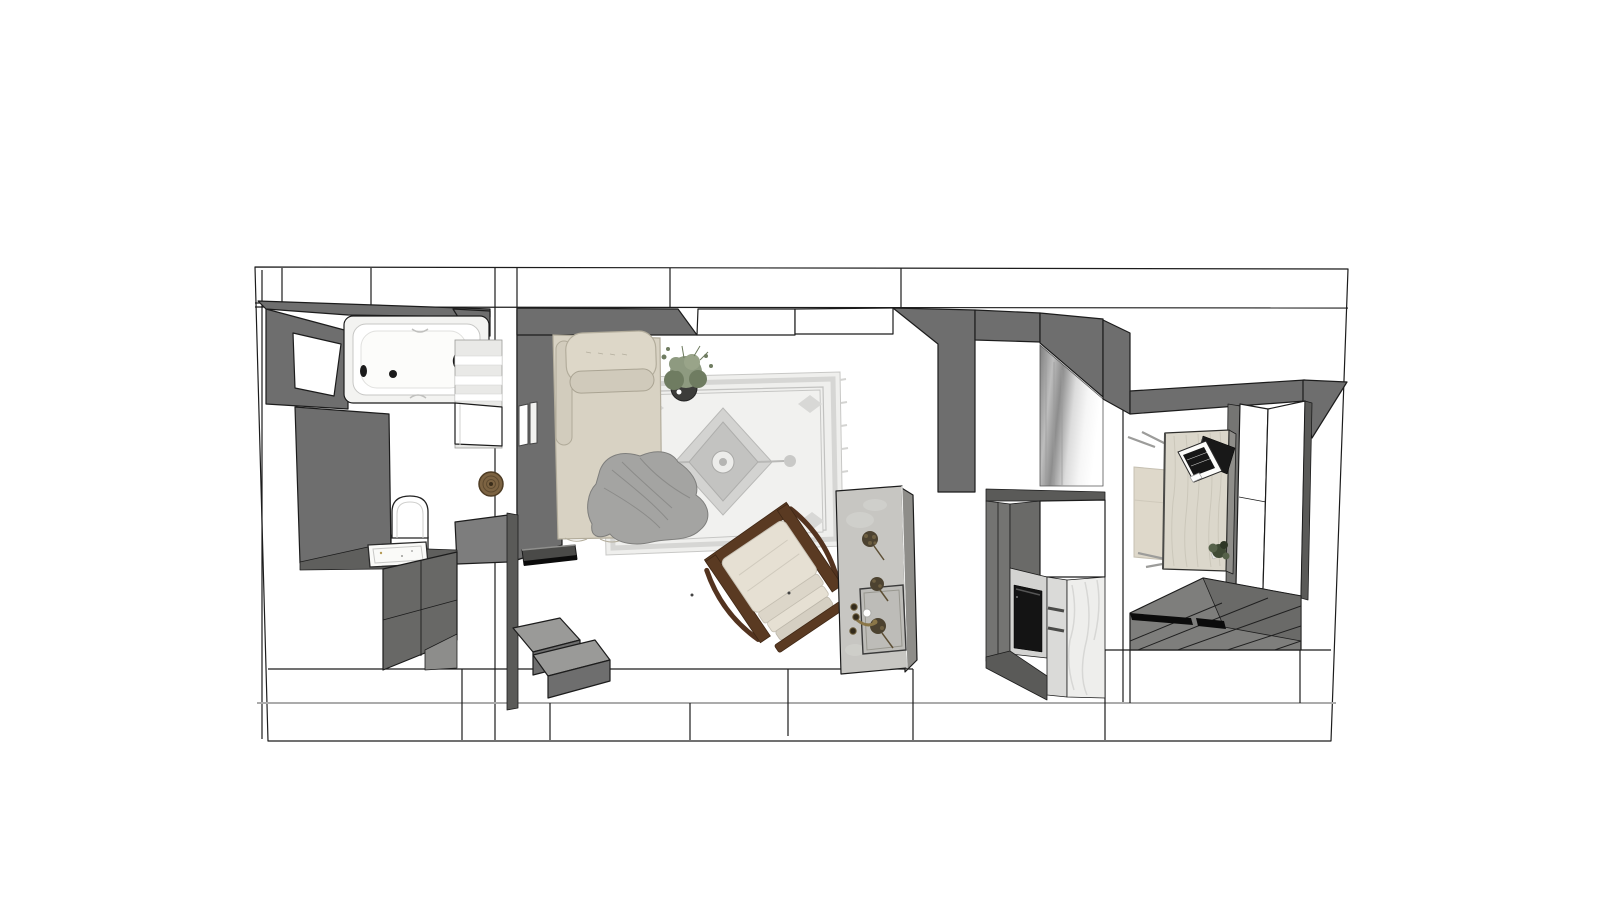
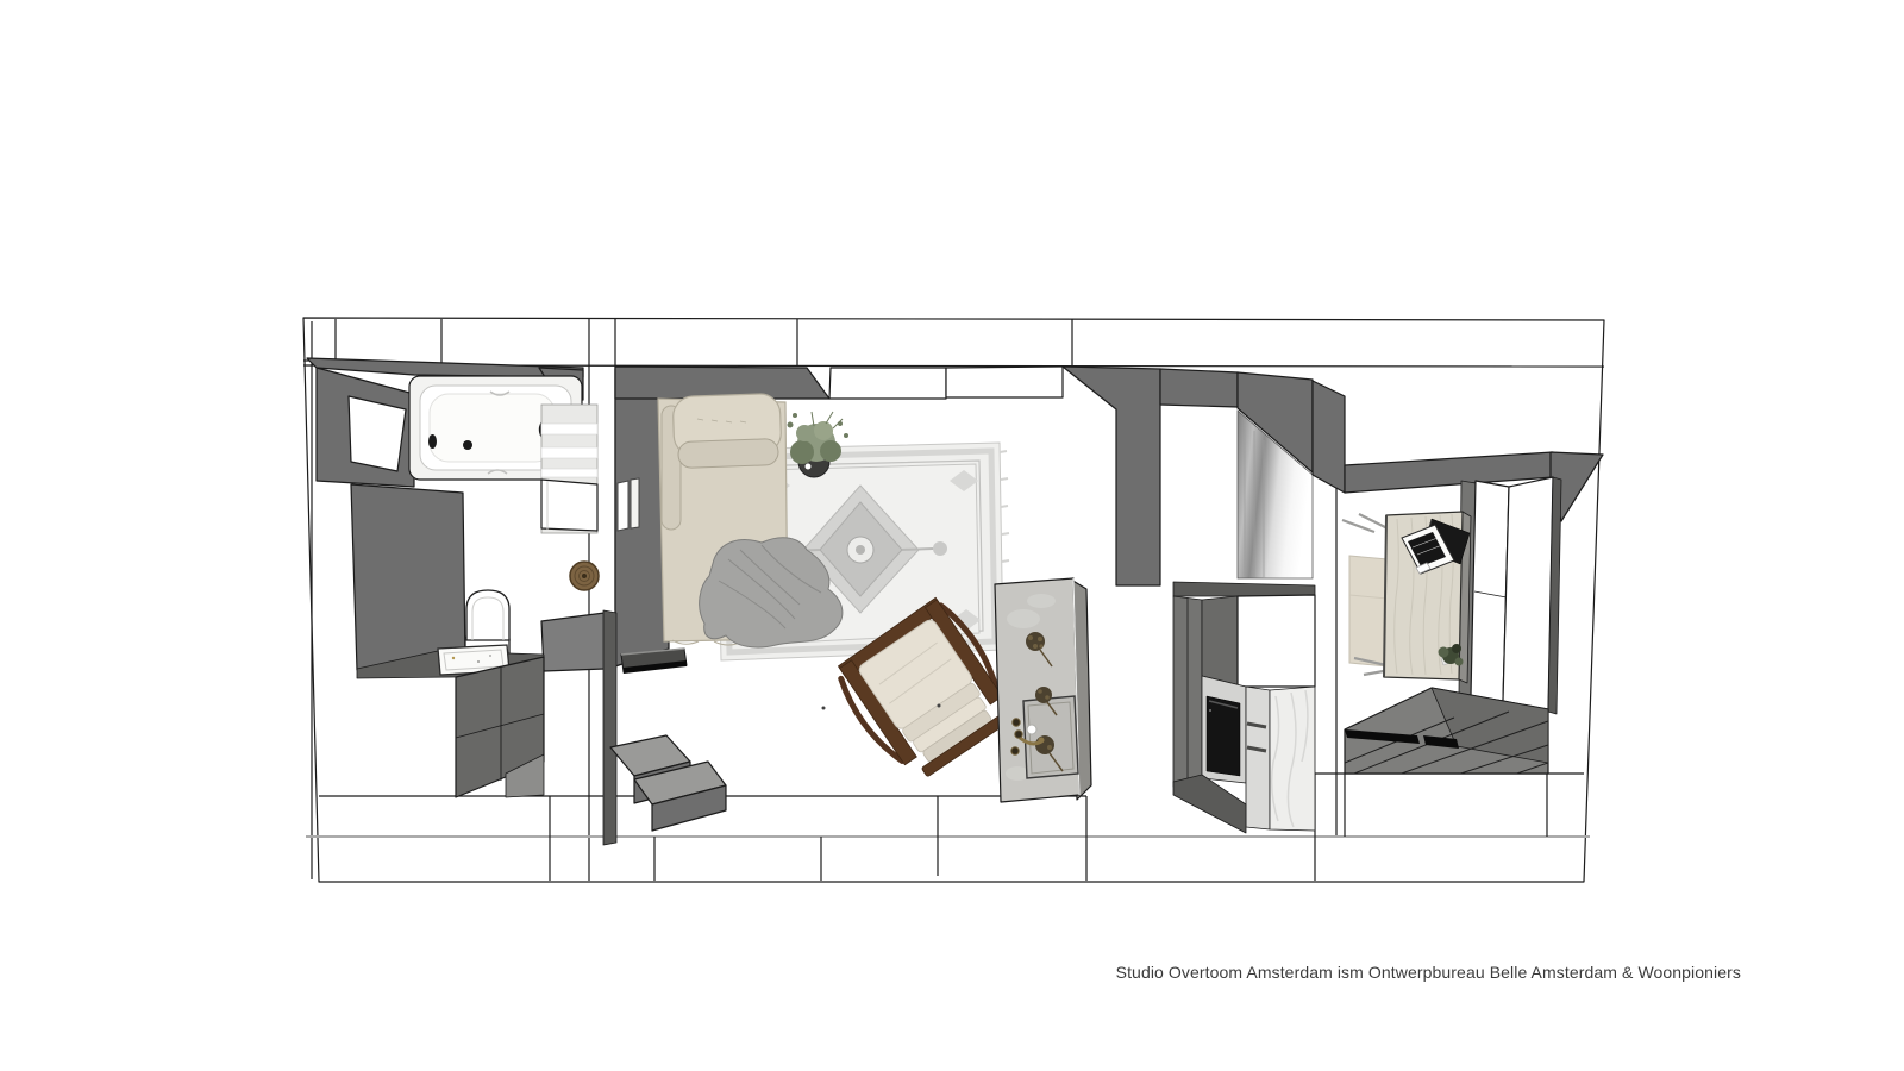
+ Studio Overtoom Amsterdam ism Ontwerpbureau Belle Amsterdam & Woonpioniers
